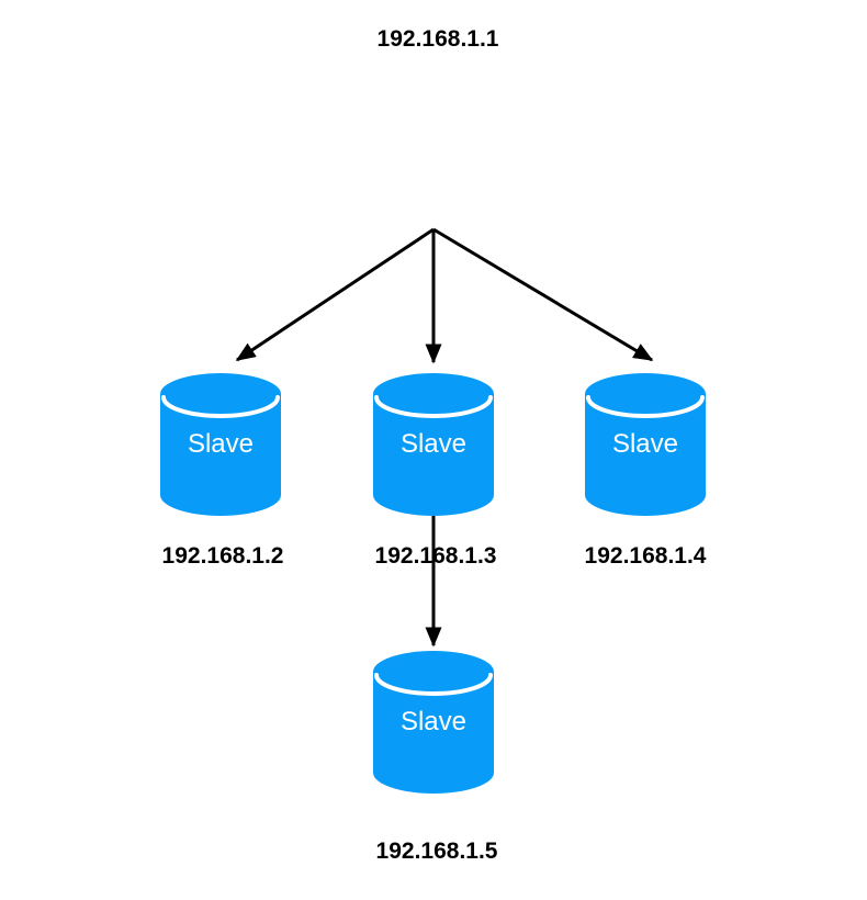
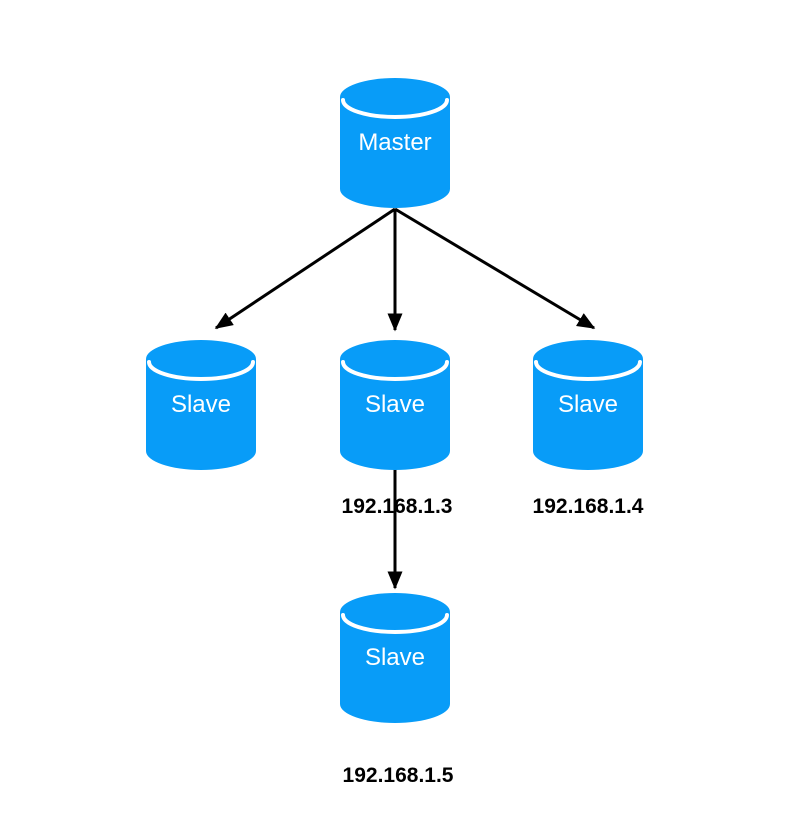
+ Master
  Slave
  Slave
  Slave
  Slave
- 192.168.1.1
- 192.168.1.2
  192.168.1.3
  192.168.1.4
  192.168.1.5
